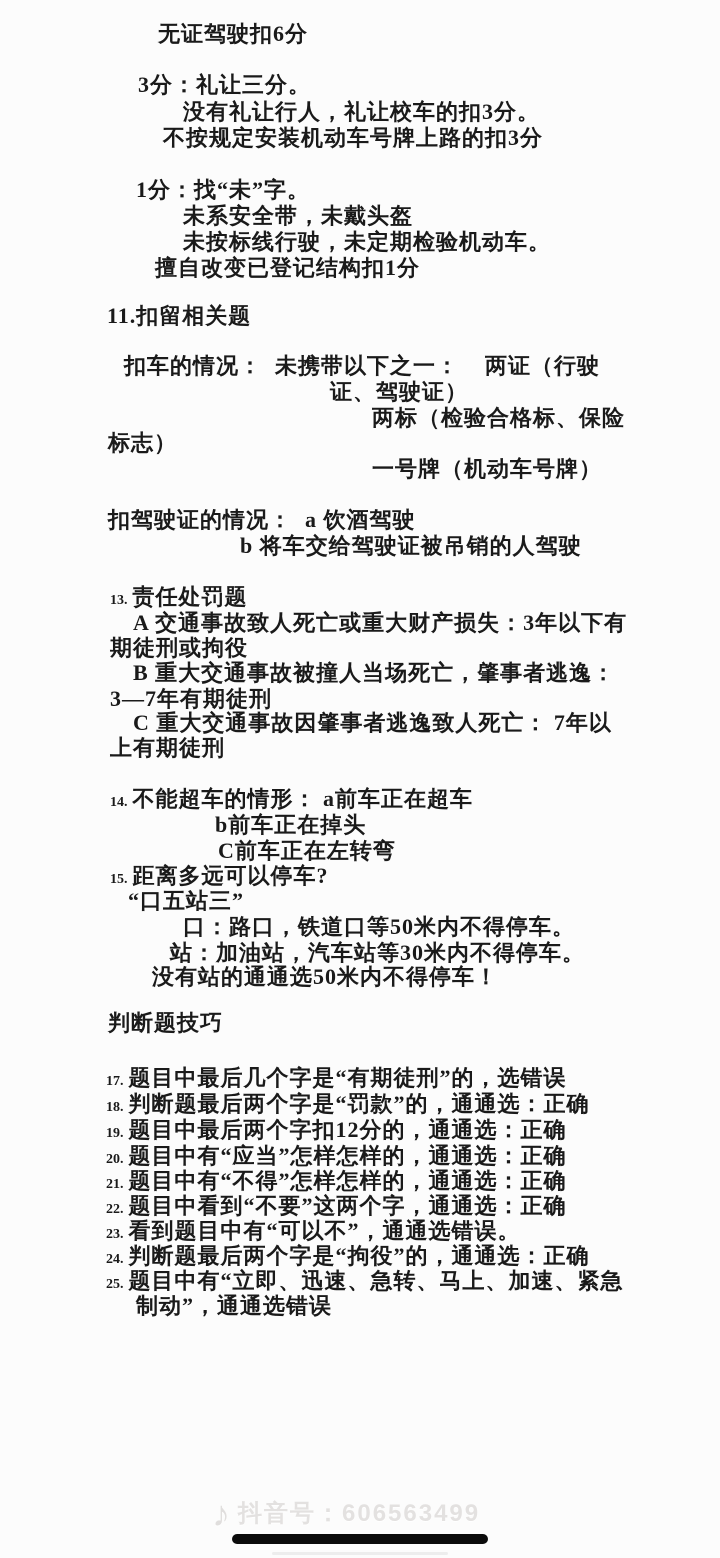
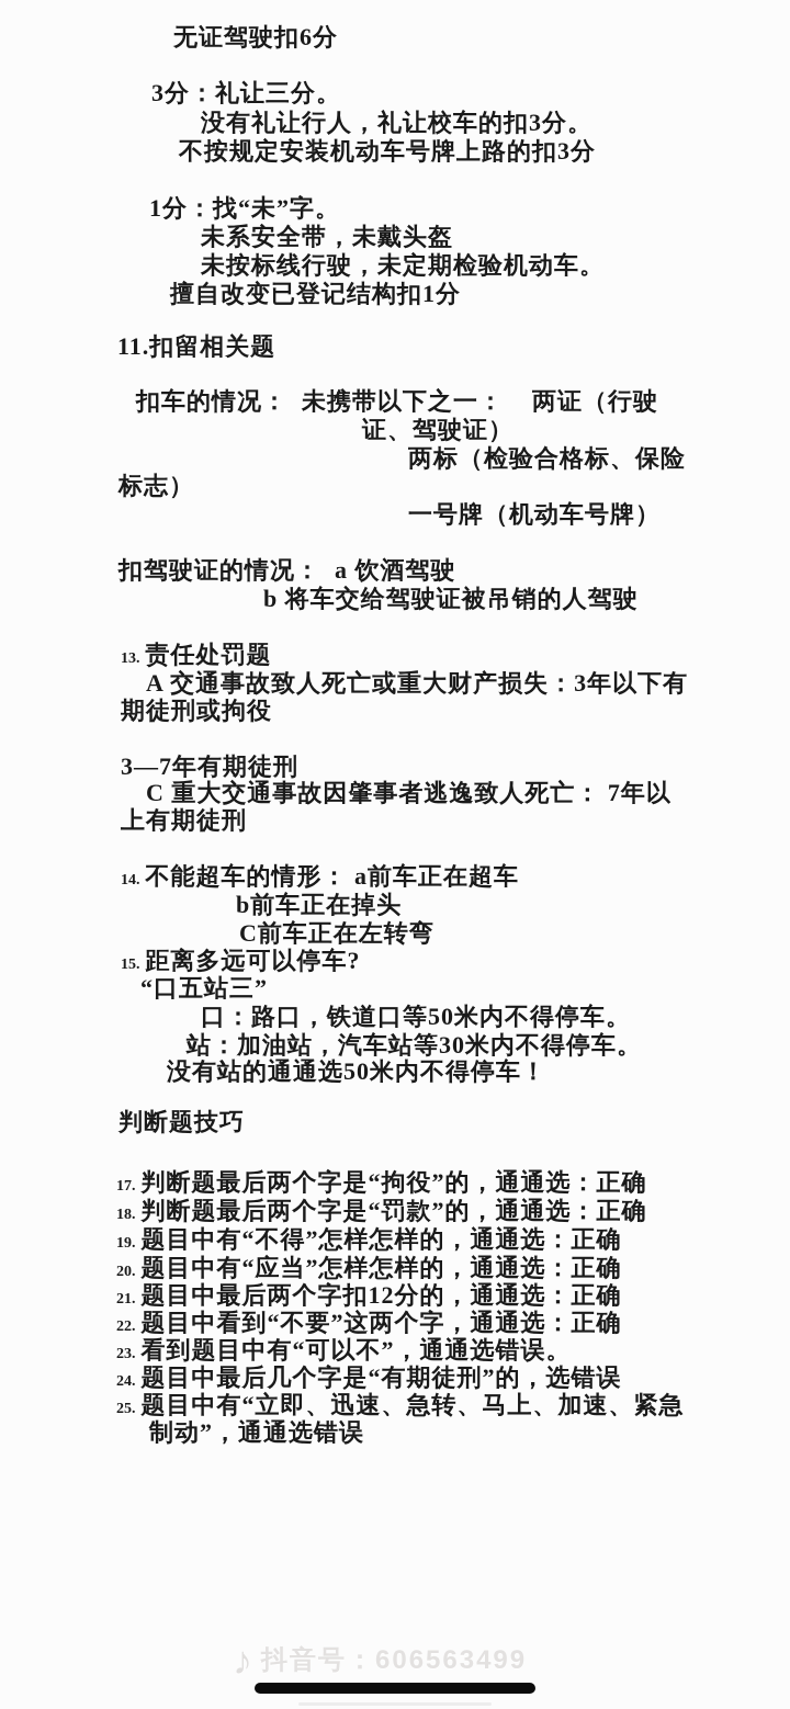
  无证驾驶扣6分
  3分：礼让三分。
  没有礼让行人，礼让校车的扣3分。
  不按规定安装机动车号牌上路的扣3分
  1分：找“未”字。
  未系安全带，未戴头盔
  未按标线行驶，未定期检验机动车。
  擅自改变已登记结构扣1分
  11.扣留相关题
  扣车的情况： 未携带以下之一： 两证（行驶
  证、驾驶证）
  两标（检验合格标、保险
  标志）
  一号牌（机动车号牌）
  扣驾驶证的情况： a 饮酒驾驶
  b 将车交给驾驶证被吊销的人驾驶
  13. 责任处罚题
  A 交通事故致人死亡或重大财产损失：3年以下有
  期徒刑或拘役
- B 重大交通事故被撞人当场死亡，肇事者逃逸：
  3—7年有期徒刑
  C 重大交通事故因肇事者逃逸致人死亡： 7年以
  上有期徒刑
  14. 不能超车的情形： a前车正在超车
  b前车正在掉头
  C前车正在左转弯
  15. 距离多远可以停车?
  “口五站三”
  口：路口，铁道口等50米内不得停车。
  站：加油站，汽车站等30米内不得停车。
  没有站的通通选50米内不得停车！
  判断题技巧
- 17. 题目中最后几个字是“有期徒刑”的，选错误
+ 17. 判断题最后两个字是“拘役”的，通通选：正确
  18. 判断题最后两个字是“罚款”的，通通选：正确
- 19. 题目中最后两个字扣12分的，通通选：正确
+ 19. 题目中有“不得”怎样怎样的，通通选：正确
  20. 题目中有“应当”怎样怎样的，通通选：正确
- 21. 题目中有“不得”怎样怎样的，通通选：正确
+ 21. 题目中最后两个字扣12分的，通通选：正确
  22. 题目中看到“不要”这两个字，通通选：正确
  23. 看到题目中有“可以不”，通通选错误。
- 24. 判断题最后两个字是“拘役”的，通通选：正确
+ 24. 题目中最后几个字是“有期徒刑”的，选错误
  25. 题目中有“立即、迅速、急转、马上、加速、紧急
  制动”，通通选错误
  ♪
  抖音号：606563499
